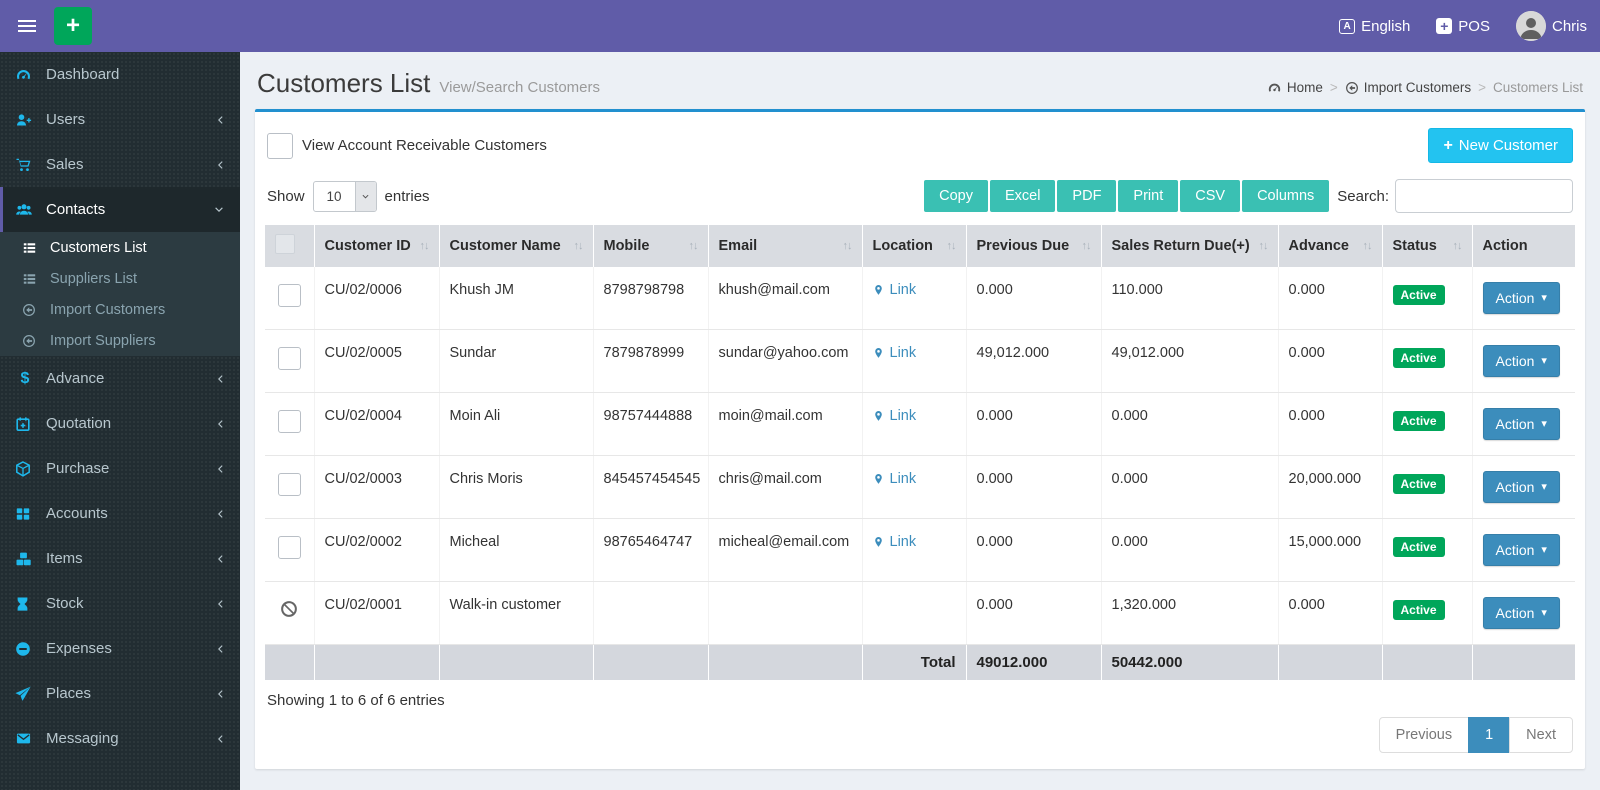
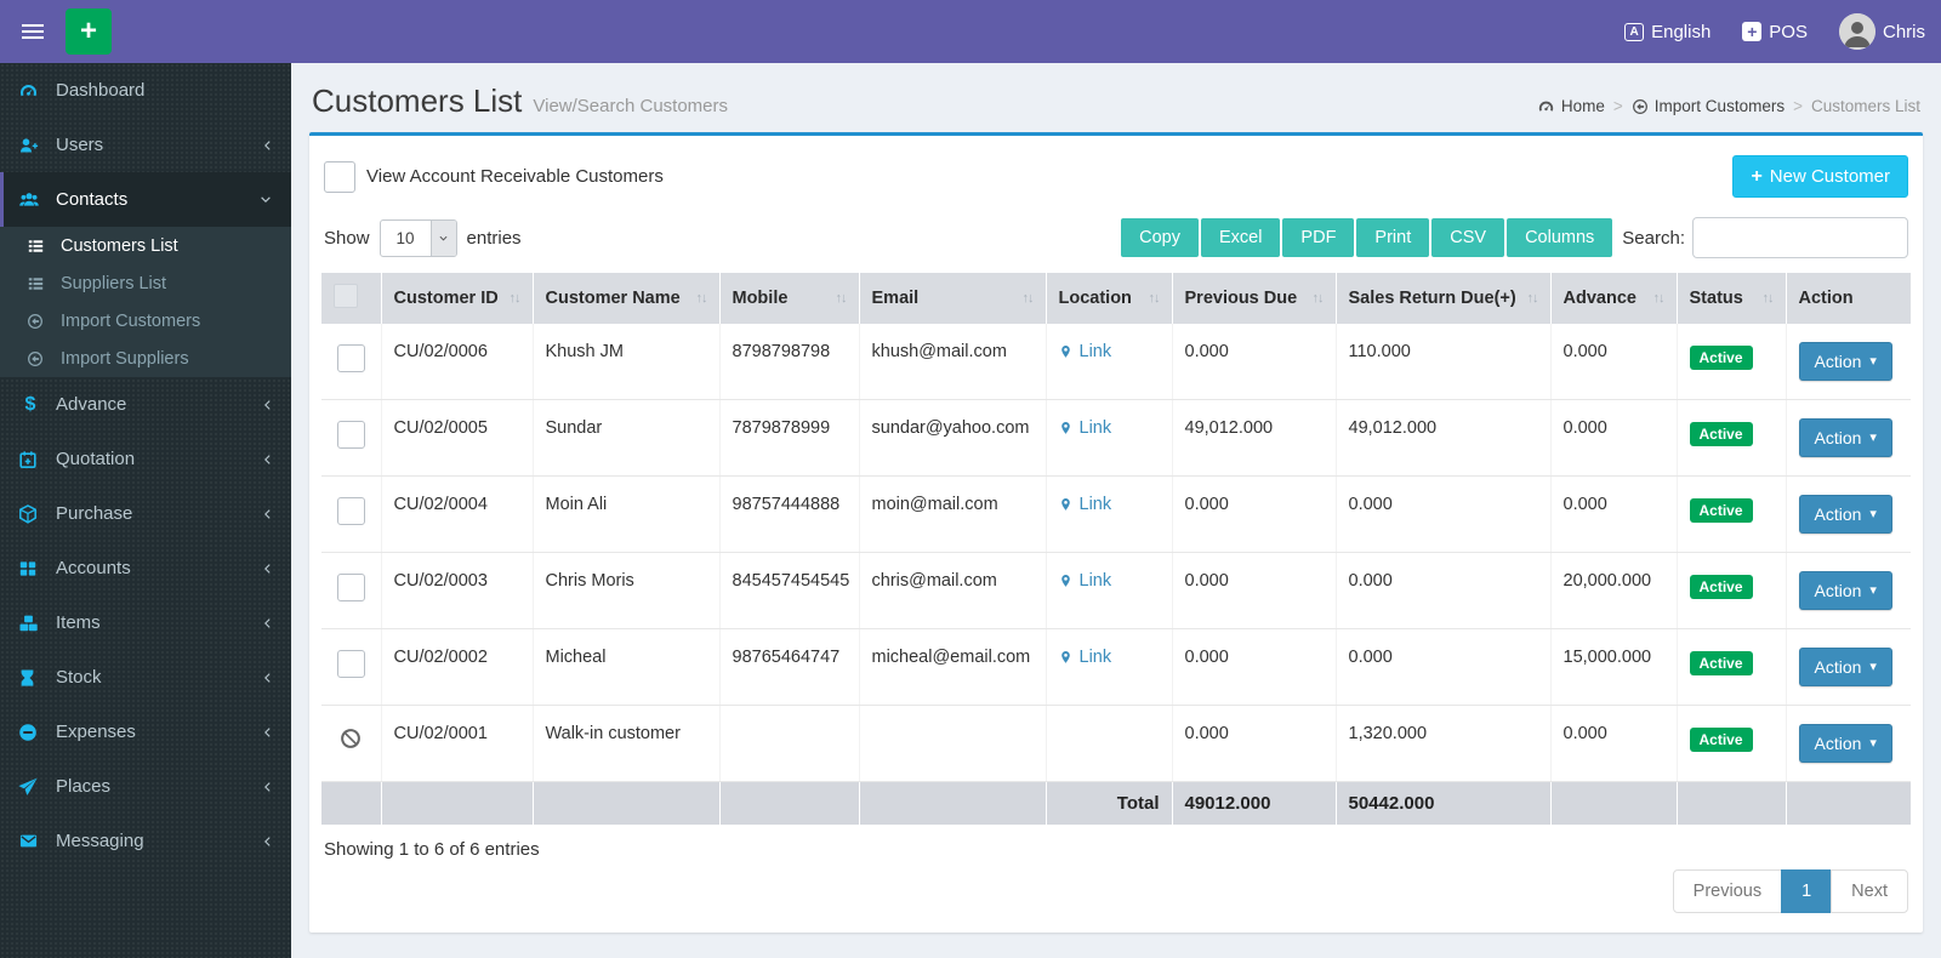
  +
  A
  English
  +
  POS
  Chris
  Dashboard
  Users
- Sales
  Contacts
  Customers List
  Suppliers List
  Import Customers
  Import Suppliers
  $
  Advance
  Quotation
  Purchase
  Accounts
  Items
  Stock
  Expenses
  Places
  Messaging
  Customers List
  View/Search Customers
  Home
  >
  Import Customers
  >
  Customers List
  View Account Receivable Customers
  +
  New Customer
  Show
  10
  entries
  Copy
  Excel
  PDF
  Print
  CSV
  Columns
  Search:
  	Customer ID ↑↓	Customer Name ↑↓	Mobile ↑↓	Email ↑↓	Location ↑↓	Previous Due ↑↓	Sales Return Due(+) ↑↓	Advance ↑↓	Status ↑↓	Action
  	CU/02/0006	Khush JM	8798798798	khush@mail.com	Link	0.000	110.000	0.000	Active	Action ▾
  	CU/02/0005	Sundar	7879878999	sundar@yahoo.com	Link	49,012.000	49,012.000	0.000	Active	Action ▾
  	CU/02/0004	Moin Ali	98757444888	moin@mail.com	Link	0.000	0.000	0.000	Active	Action ▾
  	CU/02/0003	Chris Moris	845457454545	chris@mail.com	Link	0.000	0.000	20,000.000	Active	Action ▾
  	CU/02/0002	Micheal	98765464747	micheal@email.com	Link	0.000	0.000	15,000.000	Active	Action ▾
  	CU/02/0001	Walk-in customer				0.000	1,320.000	0.000	Active	Action ▾
  					Total	49012.000	50442.000
  Showing 1 to 6 of 6 entries
  Previous
  1
  Next
